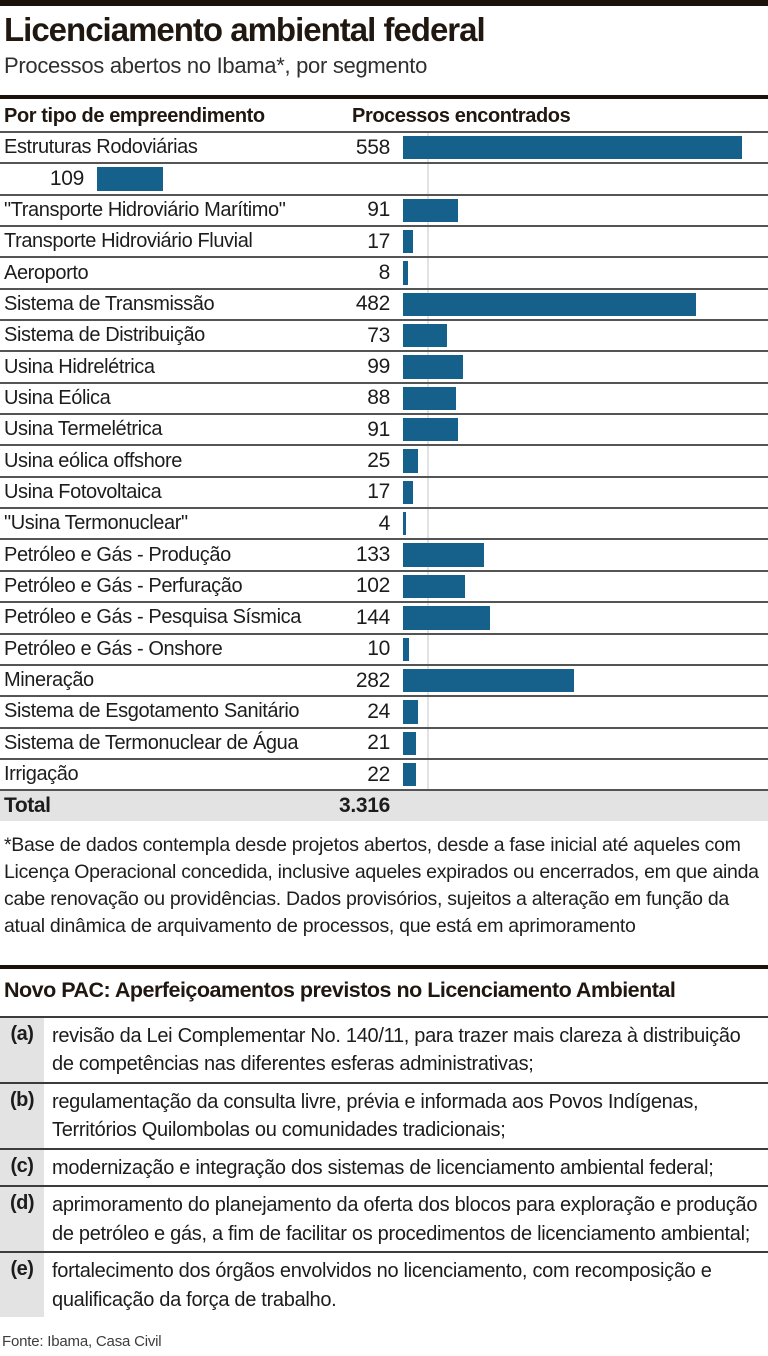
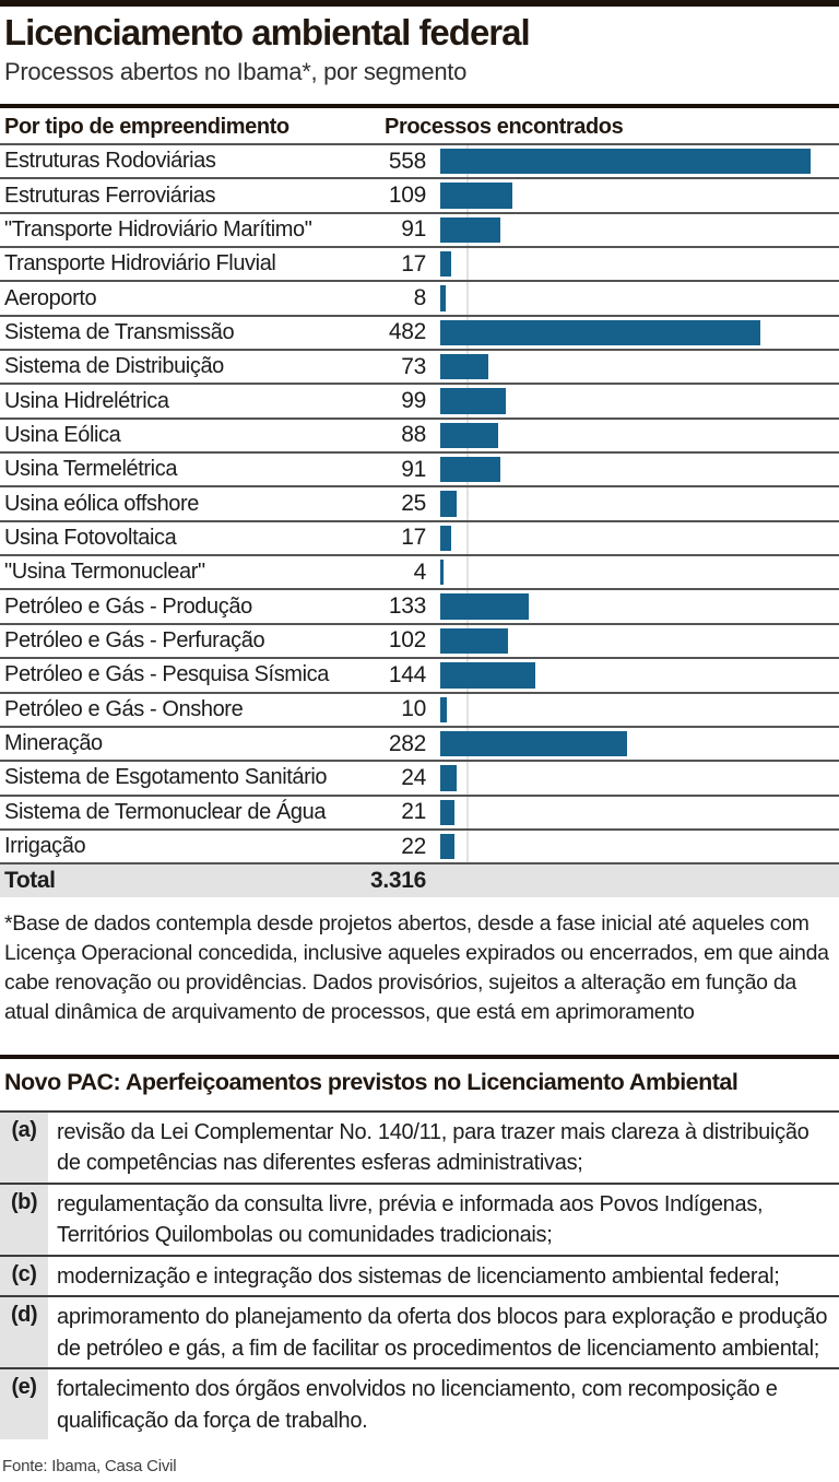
  Licenciamento ambiental federal
  Processos abertos no Ibama*, por segmento
  Por tipo de empreendimento
  Processos encontrados
  Estruturas Rodoviárias
  558
+ Estruturas Ferroviárias
  109
  "Transporte Hidroviário Marítimo"
  91
  Transporte Hidroviário Fluvial
  17
  Aeroporto
  8
  Sistema de Transmissão
  482
  Sistema de Distribuição
  73
  Usina Hidrelétrica
  99
  Usina Eólica
  88
  Usina Termelétrica
  91
  Usina eólica offshore
  25
  Usina Fotovoltaica
  17
  "Usina Termonuclear"
  4
  Petróleo e Gás - Produção
  133
  Petróleo e Gás - Perfuração
  102
  Petróleo e Gás - Pesquisa Sísmica
  144
  Petróleo e Gás - Onshore
  10
  Mineração
  282
  Sistema de Esgotamento Sanitário
  24
  Sistema de Termonuclear de Água
  21
  Irrigação
  22
  Total
  3.316
  *Base de dados contempla desde projetos abertos, desde a fase inicial até aqueles com Licença Operacional concedida, inclusive aqueles expirados ou encerrados, em que ainda cabe renovação ou providências. Dados provisórios, sujeitos a alteração em função da atual dinâmica de arquivamento de processos, que está em aprimoramento
  Novo PAC: Aperfeiçoamentos previstos no Licenciamento Ambiental
  (a)
  revisão da Lei Complementar No. 140/11, para trazer mais clareza à distribuição de competências nas diferentes esferas administrativas;
  (b)
  regulamentação da consulta livre, prévia e informada aos Povos Indígenas, Territórios Quilombolas ou comunidades tradicionais;
  (c)
  modernização e integração dos sistemas de licenciamento ambiental federal;
  (d)
  aprimoramento do planejamento da oferta dos blocos para exploração e produção de petróleo e gás, a fim de facilitar os procedimentos de licenciamento ambiental;
  (e)
  fortalecimento dos órgãos envolvidos no licenciamento, com recomposição e qualificação da força de trabalho.
  Fonte: Ibama, Casa Civil
